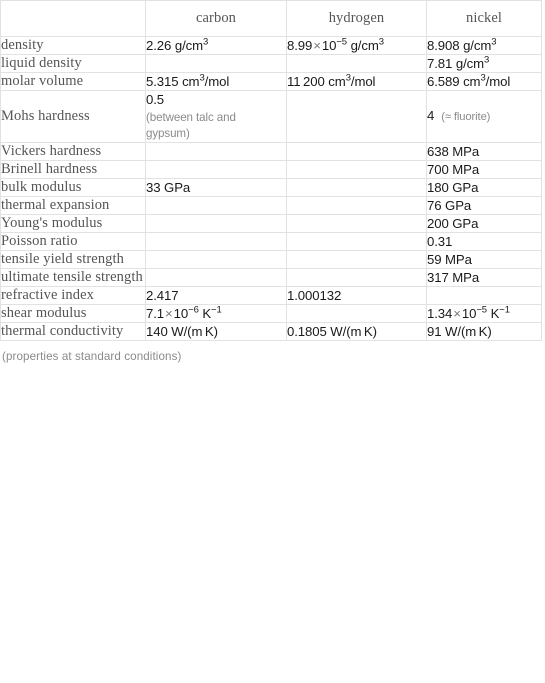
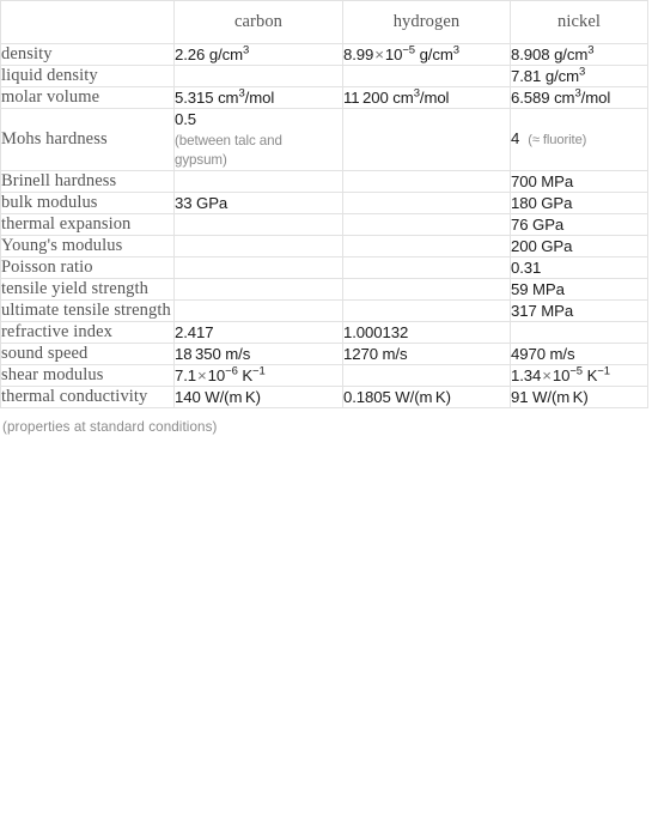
  	carbon	hydrogen	nickel
  density	2.26 g/cm3	8.99×10−5 g/cm3	8.908 g/cm3
  liquid density			7.81 g/cm3
  molar volume	5.315 cm3/mol	11 200 cm3/mol	6.589 cm3/mol
  Mohs hardness	0.5(between talc and gypsum)		4 (≈ fluorite)
- Vickers hardness			638 MPa
  Brinell hardness			700 MPa
  bulk modulus	33 GPa		180 GPa
  thermal expansion			76 GPa
  Young's modulus			200 GPa
  Poisson ratio			0.31
  tensile yield strength			59 MPa
  ultimate tensile strength			317 MPa
  refractive index	2.417	1.000132
+ sound speed	18 350 m/s	1270 m/s	4970 m/s
  shear modulus	7.1×10−6 K−1		1.34×10−5 K−1
  thermal conductivity	140 W/(m K)	0.1805 W/(m K)	91 W/(m K)
  (properties at standard conditions)
